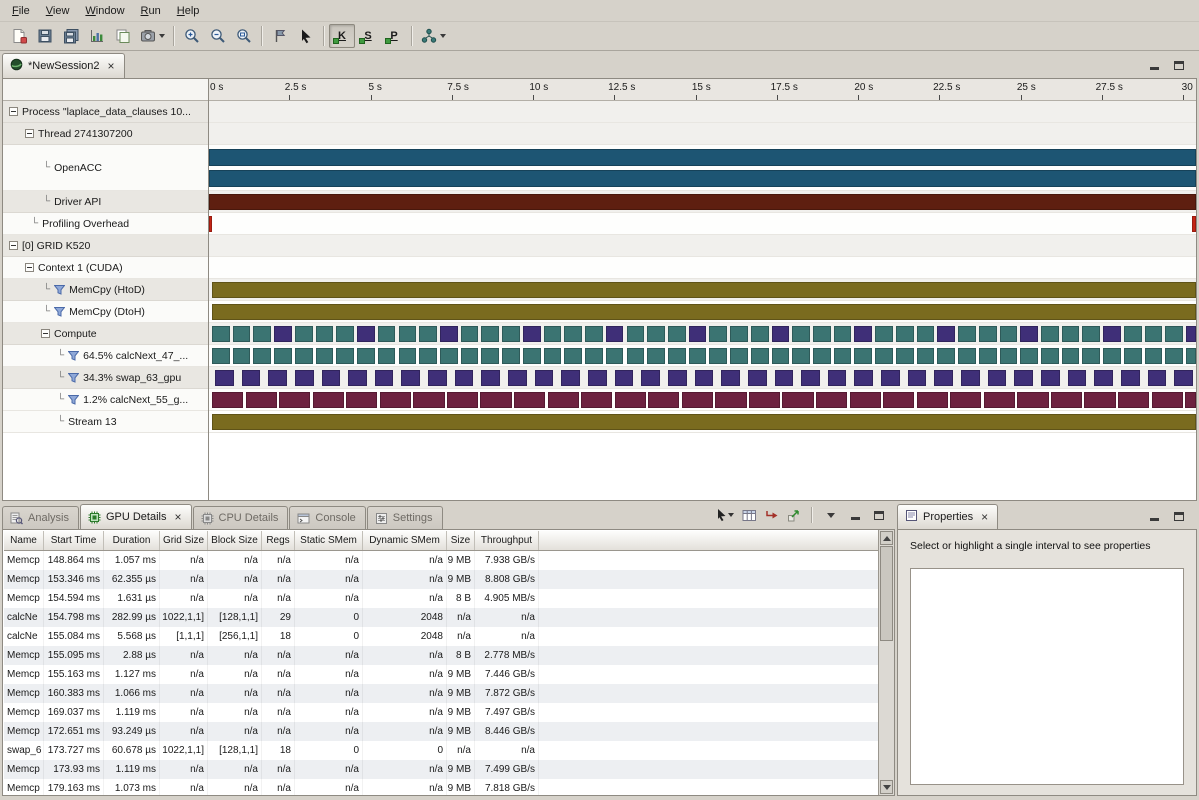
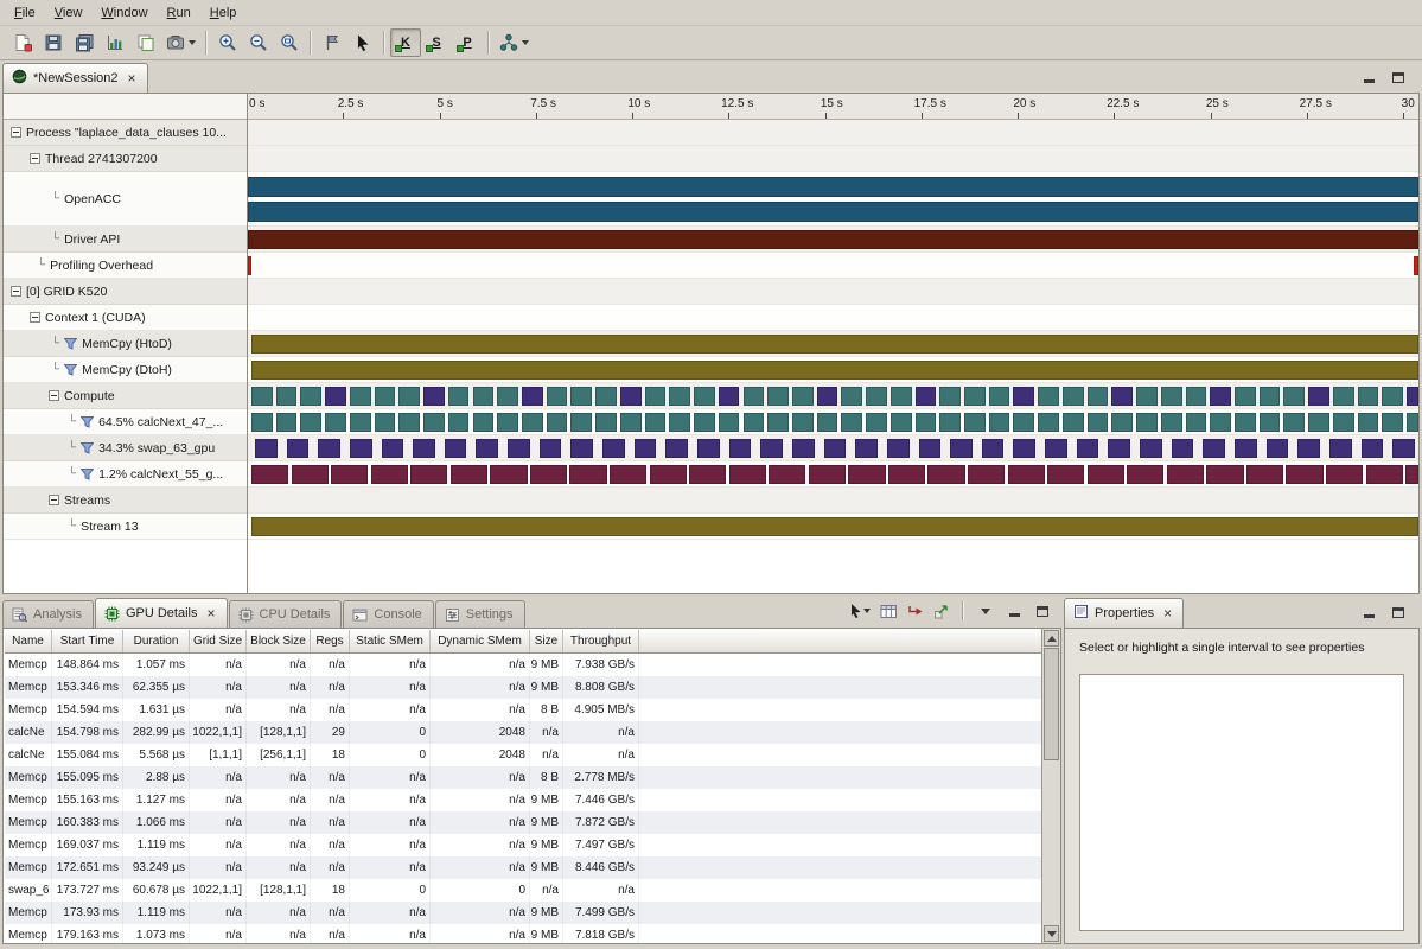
  File
  View
  Window
  Run
  Help
  K
  S
  P
  *NewSession2
  ×
  0 s
  2.5 s
  5 s
  7.5 s
  10 s
  12.5 s
  15 s
  17.5 s
  20 s
  22.5 s
  25 s
  27.5 s
  30
  Process "laplace_data_clauses 10...
  Thread 2741307200
  └
  OpenACC
  └
  Driver API
  └
  Profiling Overhead
  [0] GRID K520
  Context 1 (CUDA)
  └
  MemCpy (HtoD)
  └
  MemCpy (DtoH)
  Compute
  └
  64.5% calcNext_47_...
  └
  34.3% swap_63_gpu
  └
  1.2% calcNext_55_g...
+ Streams
  └
  Stream 13
  Analysis
  GPU Details
  ×
  CPU Details
  Console
  Settings
  Name
  Start Time
  Duration
  Grid Size
  Block Size
  Regs
  Static SMem
  Dynamic SMem
  Size
  Throughput
  Memcp
  148.864 ms
  1.057 ms
  n/a
  n/a
  n/a
  n/a
  n/a
  9 MB
  7.938 GB/s
  Memcp
  153.346 ms
  62.355 µs
  n/a
  n/a
  n/a
  n/a
  n/a
  9 MB
  8.808 GB/s
  Memcp
  154.594 ms
  1.631 µs
  n/a
  n/a
  n/a
  n/a
  n/a
  8 B
  4.905 MB/s
  calcNe
  154.798 ms
  282.99 µs
  1022,1,1]
  [128,1,1]
  29
  0
  2048
  n/a
  n/a
  calcNe
  155.084 ms
  5.568 µs
  [1,1,1]
  [256,1,1]
  18
  0
  2048
  n/a
  n/a
  Memcp
  155.095 ms
  2.88 µs
  n/a
  n/a
  n/a
  n/a
  n/a
  8 B
  2.778 MB/s
  Memcp
  155.163 ms
  1.127 ms
  n/a
  n/a
  n/a
  n/a
  n/a
  9 MB
  7.446 GB/s
  Memcp
  160.383 ms
  1.066 ms
  n/a
  n/a
  n/a
  n/a
  n/a
  9 MB
  7.872 GB/s
  Memcp
  169.037 ms
  1.119 ms
  n/a
  n/a
  n/a
  n/a
  n/a
  9 MB
  7.497 GB/s
  Memcp
  172.651 ms
  93.249 µs
  n/a
  n/a
  n/a
  n/a
  n/a
  9 MB
  8.446 GB/s
  swap_6
  173.727 ms
  60.678 µs
  1022,1,1]
  [128,1,1]
  18
  0
  0
  n/a
  n/a
  Memcp
  173.93 ms
  1.119 ms
  n/a
  n/a
  n/a
  n/a
  n/a
  9 MB
  7.499 GB/s
  Memcp
  179.163 ms
  1.073 ms
  n/a
  n/a
  n/a
  n/a
  n/a
  9 MB
  7.818 GB/s
  Properties
  ×
  Select or highlight a single interval to see properties
